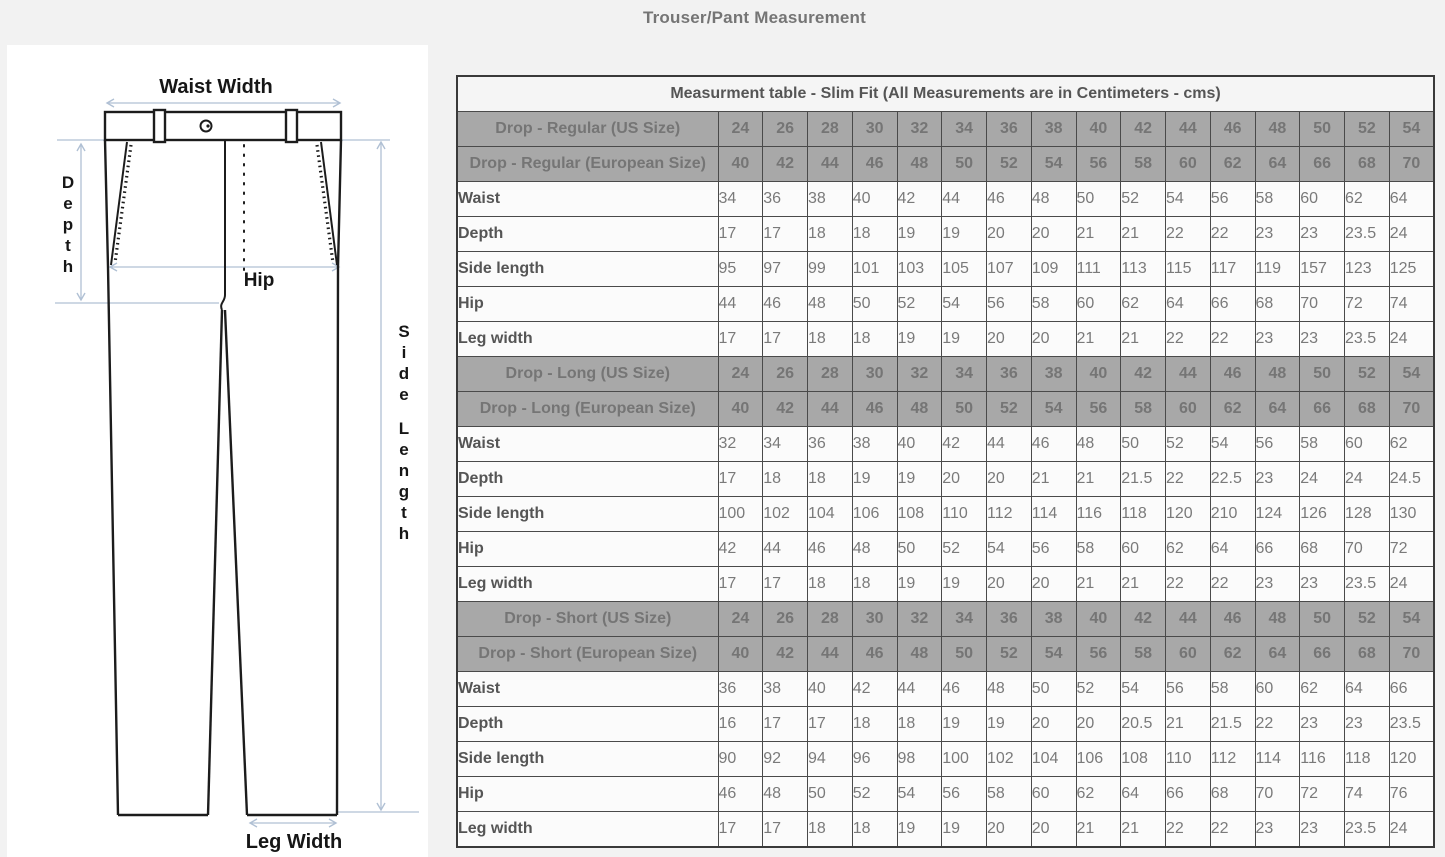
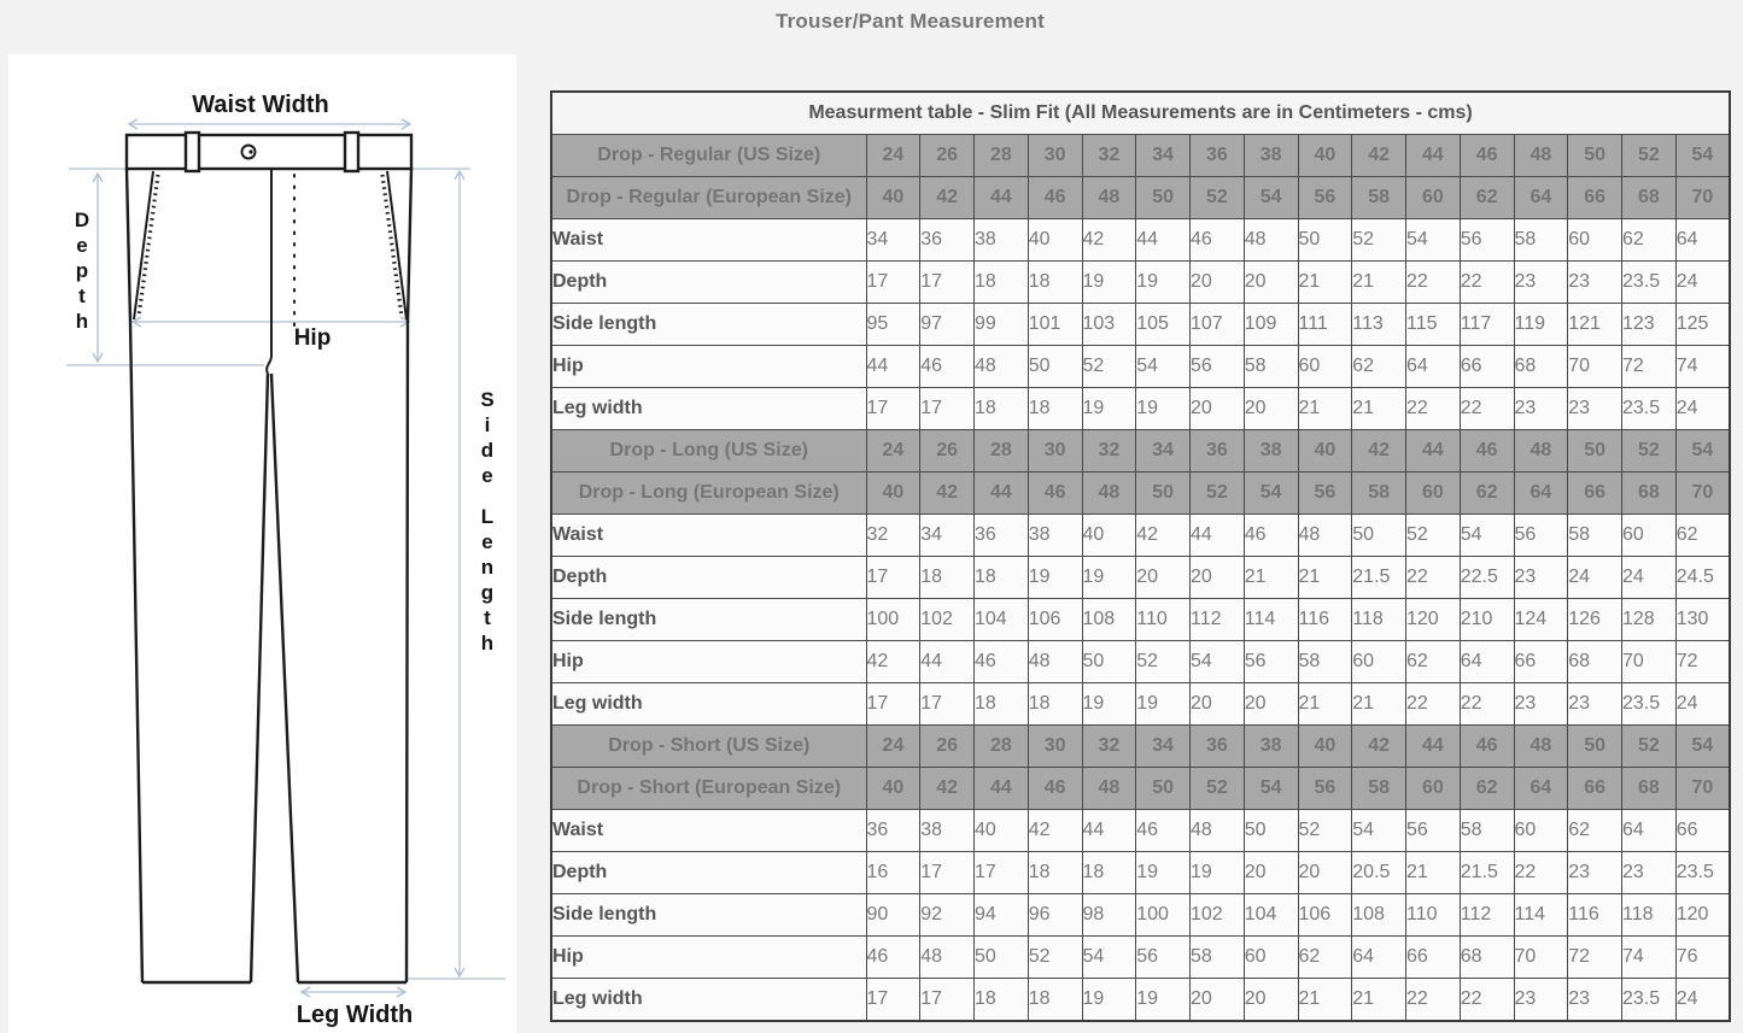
  Trouser/Pant Measurement
  Waist Width
  Hip
  Leg Width
  D
  e
  p
  t
  h
  S
  i
  d
  e
  L
  e
  n
  g
  t
  h
  Measurment table - Slim Fit (All Measurements are in Centimeters - cms)
  Drop - Regular (US Size)	24	26	28	30	32	34	36	38	40	42	44	46	48	50	52	54
  Drop - Regular (European Size)	40	42	44	46	48	50	52	54	56	58	60	62	64	66	68	70
  Waist	34	36	38	40	42	44	46	48	50	52	54	56	58	60	62	64
  Depth	17	17	18	18	19	19	20	20	21	21	22	22	23	23	23.5	24
- Side length	95	97	99	101	103	105	107	109	111	113	115	117	119	157	123	125
+ Side length	95	97	99	101	103	105	107	109	111	113	115	117	119	121	123	125
  Hip	44	46	48	50	52	54	56	58	60	62	64	66	68	70	72	74
  Leg width	17	17	18	18	19	19	20	20	21	21	22	22	23	23	23.5	24
  Drop - Long (US Size)	24	26	28	30	32	34	36	38	40	42	44	46	48	50	52	54
  Drop - Long (European Size)	40	42	44	46	48	50	52	54	56	58	60	62	64	66	68	70
  Waist	32	34	36	38	40	42	44	46	48	50	52	54	56	58	60	62
  Depth	17	18	18	19	19	20	20	21	21	21.5	22	22.5	23	24	24	24.5
  Side length	100	102	104	106	108	110	112	114	116	118	120	210	124	126	128	130
  Hip	42	44	46	48	50	52	54	56	58	60	62	64	66	68	70	72
  Leg width	17	17	18	18	19	19	20	20	21	21	22	22	23	23	23.5	24
  Drop - Short (US Size)	24	26	28	30	32	34	36	38	40	42	44	46	48	50	52	54
  Drop - Short (European Size)	40	42	44	46	48	50	52	54	56	58	60	62	64	66	68	70
  Waist	36	38	40	42	44	46	48	50	52	54	56	58	60	62	64	66
  Depth	16	17	17	18	18	19	19	20	20	20.5	21	21.5	22	23	23	23.5
  Side length	90	92	94	96	98	100	102	104	106	108	110	112	114	116	118	120
  Hip	46	48	50	52	54	56	58	60	62	64	66	68	70	72	74	76
  Leg width	17	17	18	18	19	19	20	20	21	21	22	22	23	23	23.5	24
